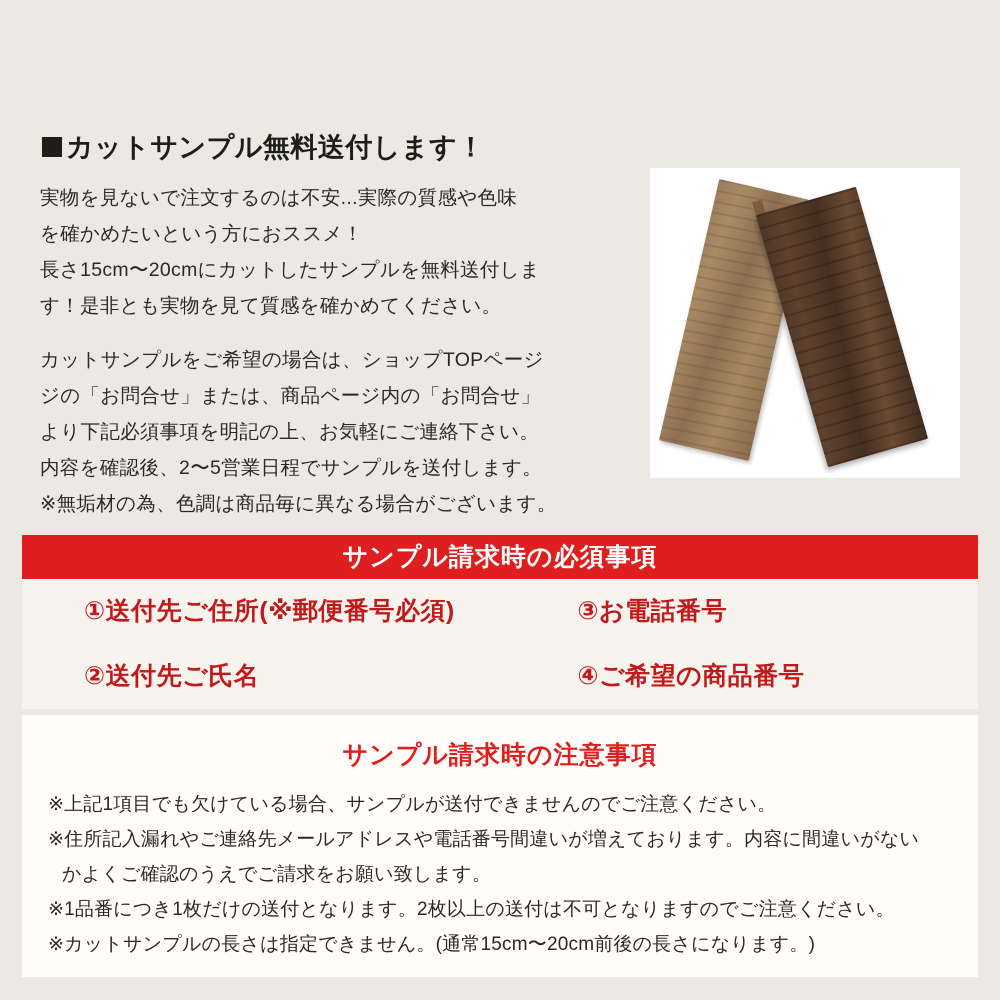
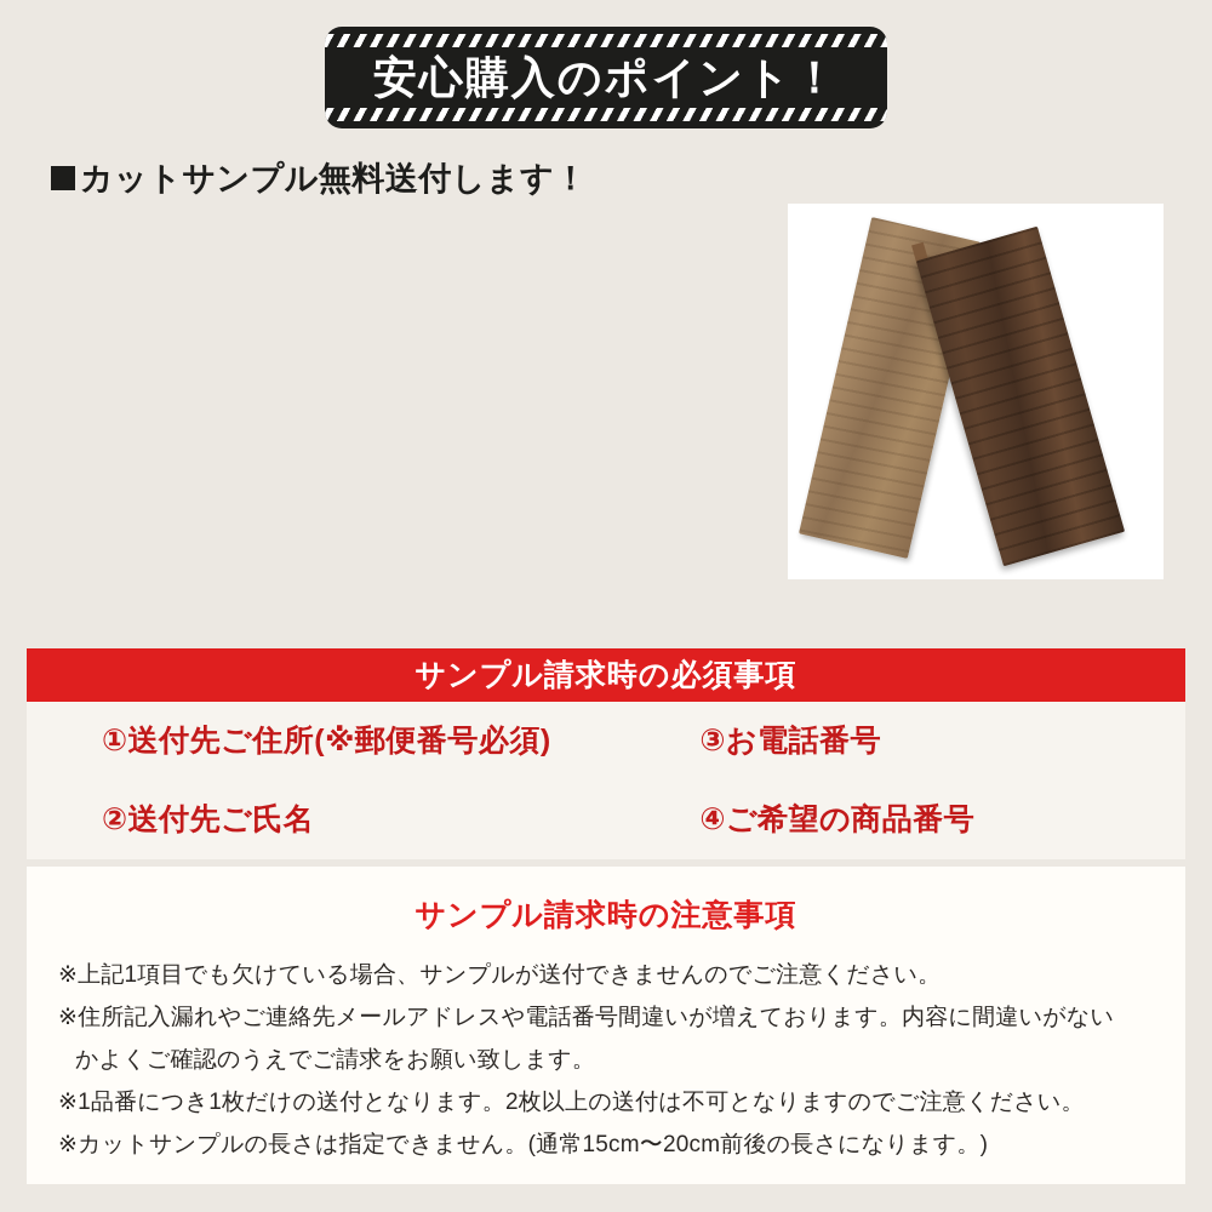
+ 安心購入のポイント！
  カットサンプル無料送付します！
- 実物を見ないで注文するのは不安...実際の質感や色味
- を確かめたいという方におススメ！
- 長さ15cm〜20cmにカットしたサンプルを無料送付しま
- す！是非とも実物を見て質感を確かめてください。
- カットサンプルをご希望の場合は、ショップTOPページ
- ジの「お問合せ」または、商品ページ内の「お問合せ」
- より下記必須事項を明記の上、お気軽にご連絡下さい。
- 内容を確認後、2〜5営業日程でサンプルを送付します。
- ※無垢材の為、色調は商品毎に異なる場合がございます。
  サンプル請求時の必須事項
  ①送付先ご住所(※郵便番号必須)
  ③お電話番号
  ②送付先ご氏名
  ④ご希望の商品番号
  サンプル請求時の注意事項
  ※上記1項目でも欠けている場合、サンプルが送付できませんのでご注意ください。
  ※住所記入漏れやご連絡先メールアドレスや電話番号間違いが増えております。内容に間違いがない
  かよくご確認のうえでご請求をお願い致します。
  ※1品番につき1枚だけの送付となります。2枚以上の送付は不可となりますのでご注意ください。
  ※カットサンプルの長さは指定できません。(通常15cm〜20cm前後の長さになります。)
